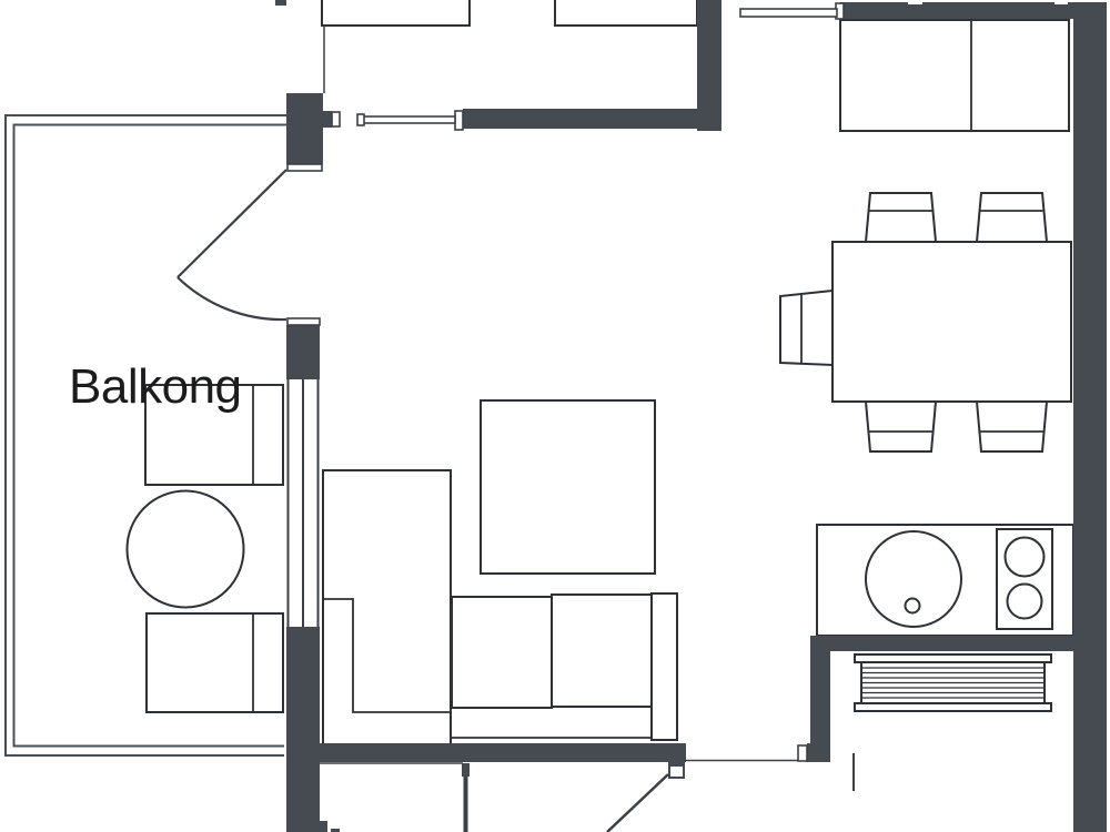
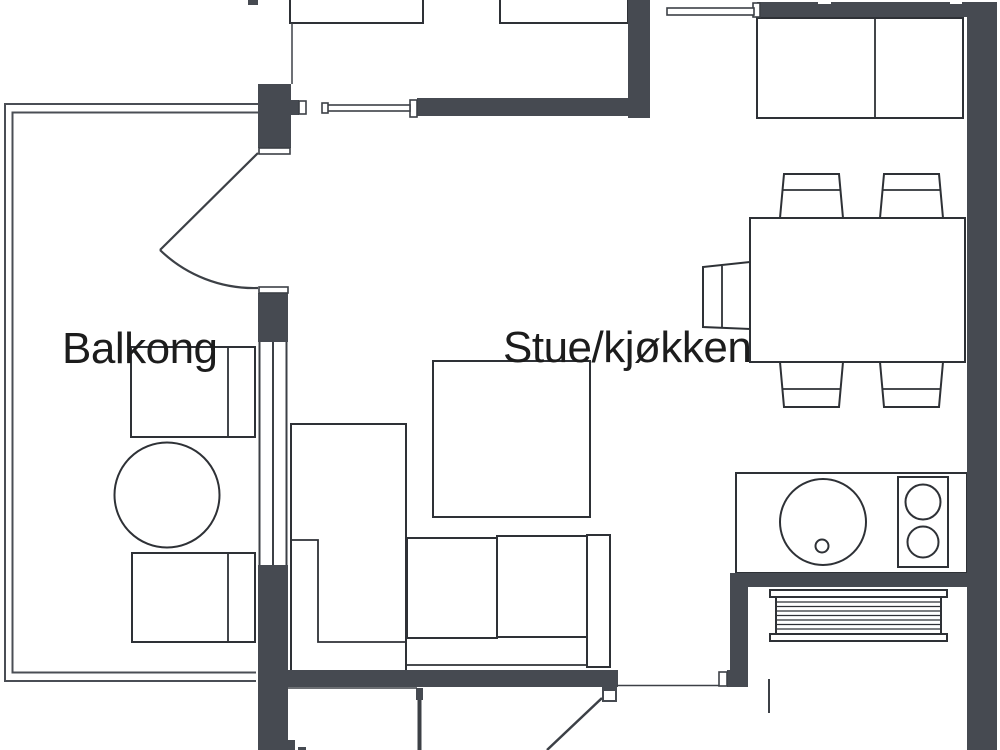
  Balkong
+ Stue/kjøkken
